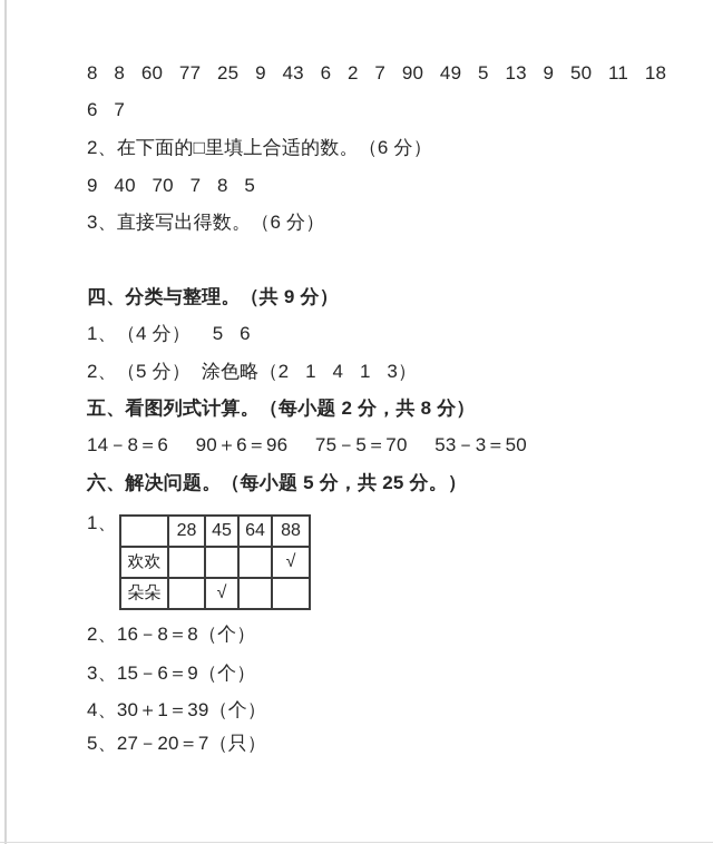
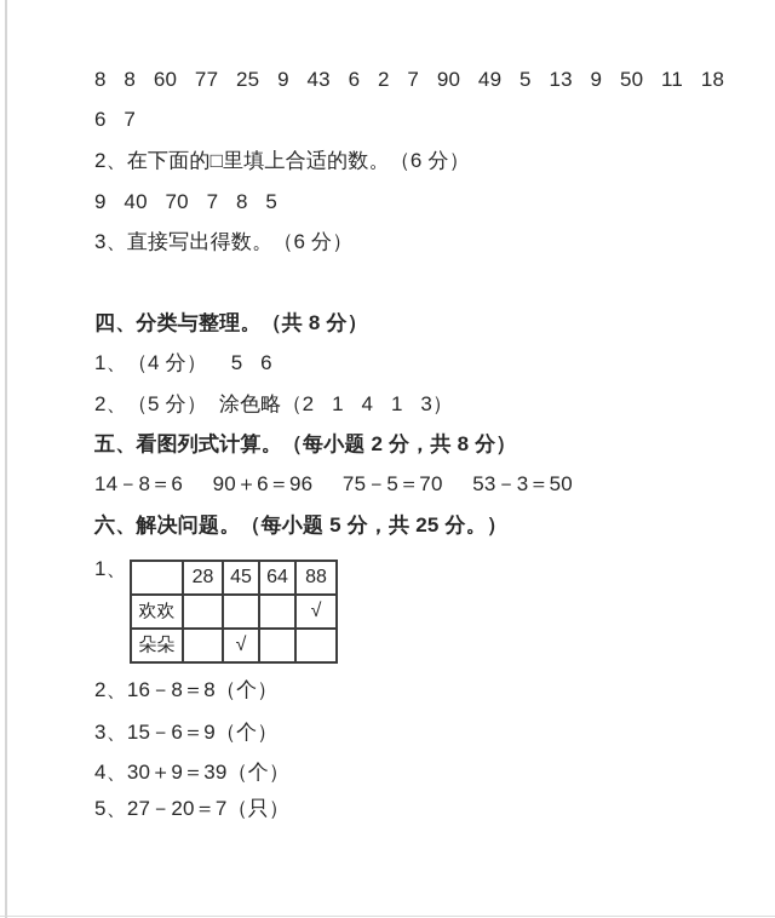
  8 8 60 77 25 9 43 6 2 7 90 49 5 13 9 50 11 18
  6 7
  2、在下面的□里填上合适的数。（6 分）
  9 40 70 7 8 5
  3、直接写出得数。（6 分）
- 四、分类与整理。（共 9 分）
+ 四、分类与整理。（共 8 分）
  1、（4 分） 5 6
  2、（5 分） 涂色略（2 1 4 1 3）
  五、看图列式计算。（每小题 2 分，共 8 分）
  14－8＝6 90＋6＝96 75－5＝70 53－3＝50
  六、解决问题。（每小题 5 分，共 25 分。）
  1、
  	28	45	64	88
  欢欢				√
  朵朵		√
  2、16－8＝8（个）
  3、15－6＝9（个）
- 4、30＋1＝39（个）
+ 4、30＋9＝39（个）
  5、27－20＝7（只）
